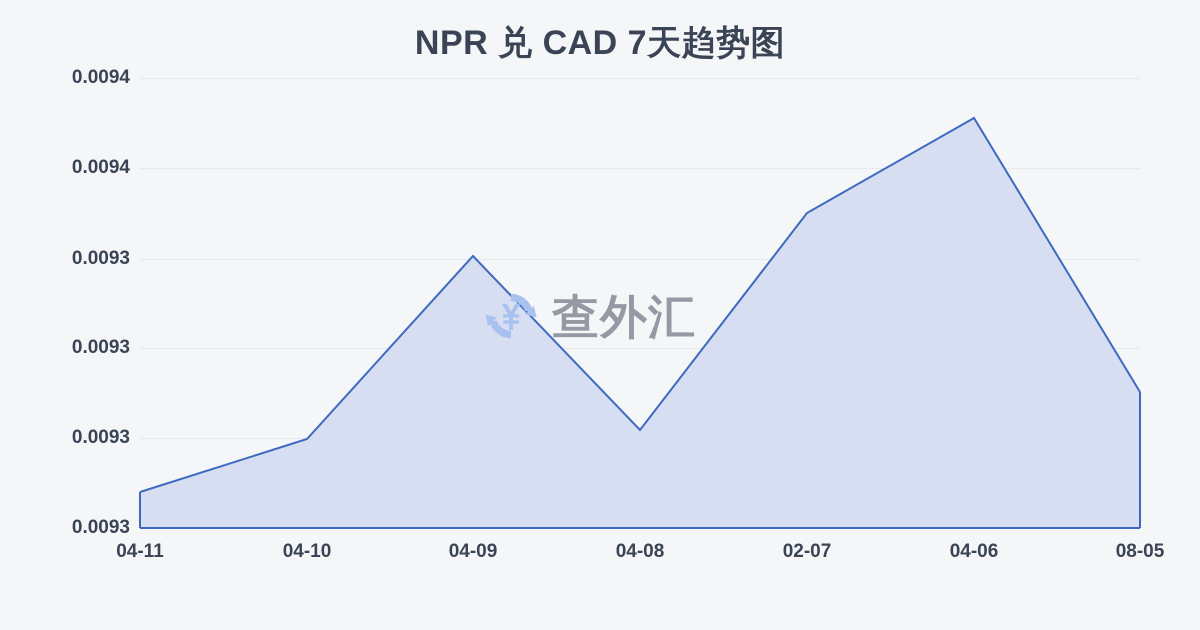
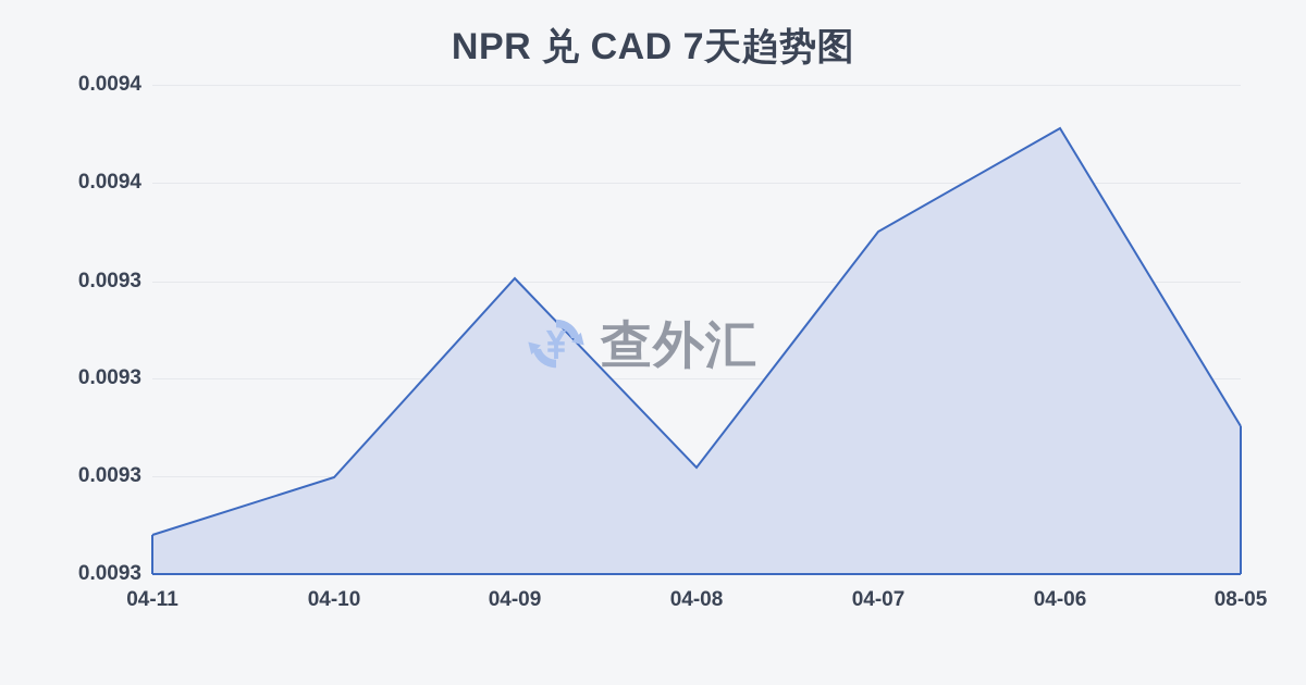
  NPR 兑 CAD 7天趋势图
  0.0094
  0.0094
  0.0093
  0.0093
  0.0093
  0.0093
  04-11
  04-10
  04-09
  04-08
- 02-07
+ 04-07
  04-06
  08-05
  查外汇
